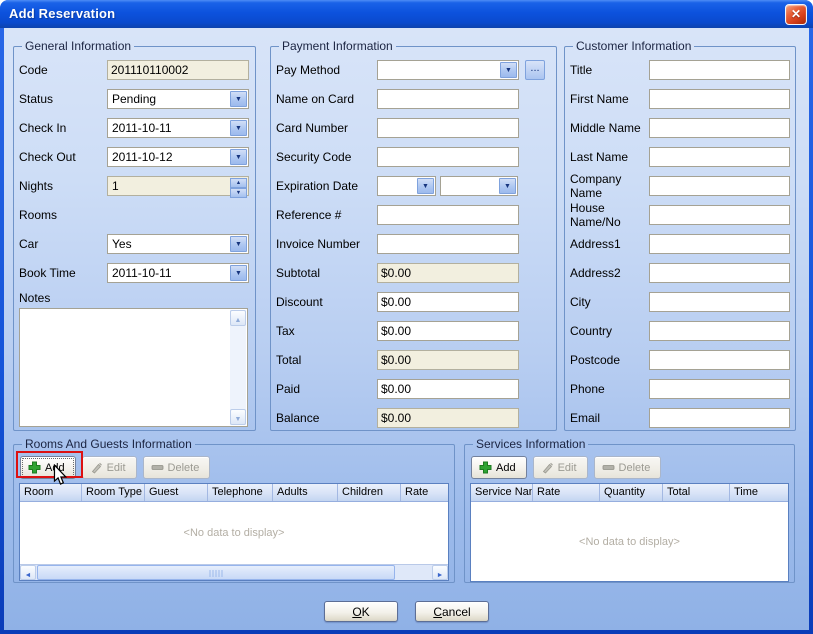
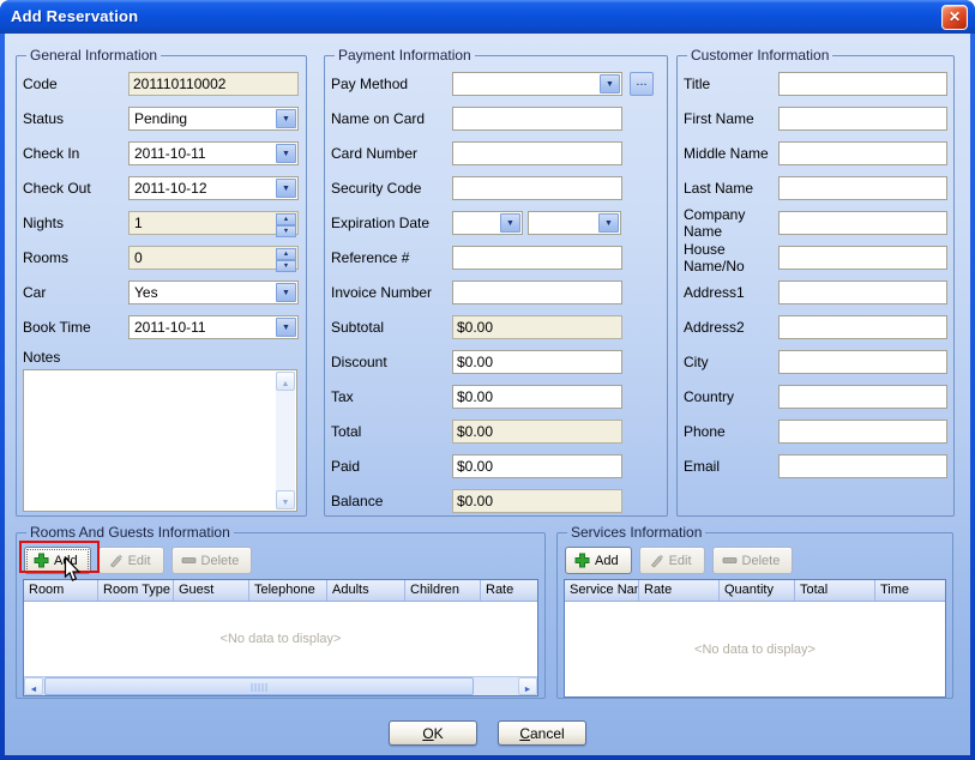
  Add Reservation
  ✕
  General Information
  Code
  201110110002
  Status
  Pending
  Check In
  2011-10-11
  Check Out
  2011-10-12
  Nights
  1
  Rooms
+ 0
  Car
  Yes
  Book Time
  2011-10-11
  Notes
  Payment Information
  Pay Method
  ...
  Name on Card
  Card Number
  Security Code
  Expiration Date
  Reference #
  Invoice Number
  Subtotal
  $0.00
  Discount
  $0.00
  Tax
  $0.00
  Total
  $0.00
  Paid
  $0.00
  Balance
  $0.00
  Customer Information
  Title
  First Name
  Middle Name
  Last Name
  Company Name
  House Name/No
  Address1
  Address2
  City
  Country
- Postcode
  Phone
  Email
  Rooms And Guests Information
  Edit
  Delete
  Room
  Room Type
  Guest
  Telephone
  Adults
  Children
  Rate
  <No data to display>
  Services Information
  Add
  Edit
  Delete
  Service Na
  Rate
  Quantity
  Total
  Time
  <No data to display>
  OK
  Cancel
